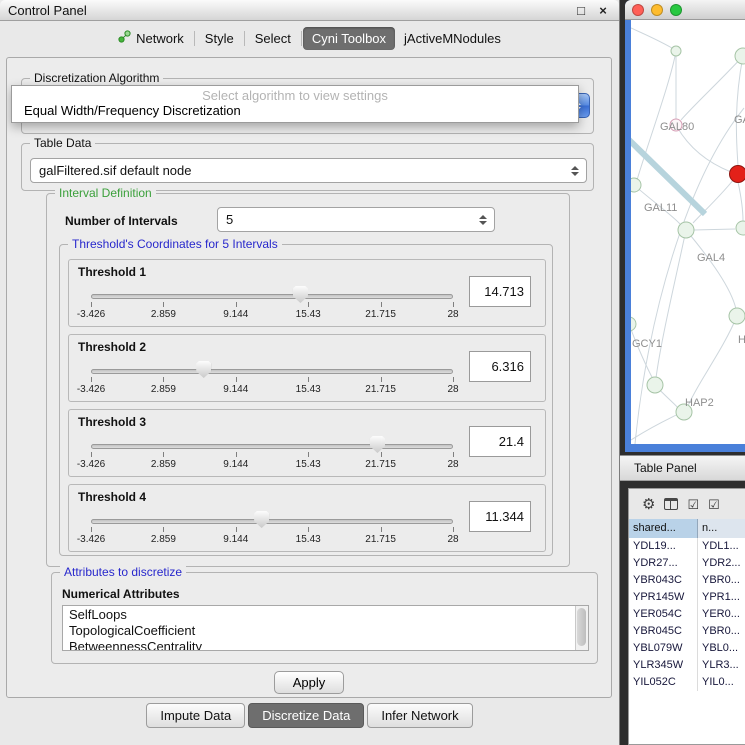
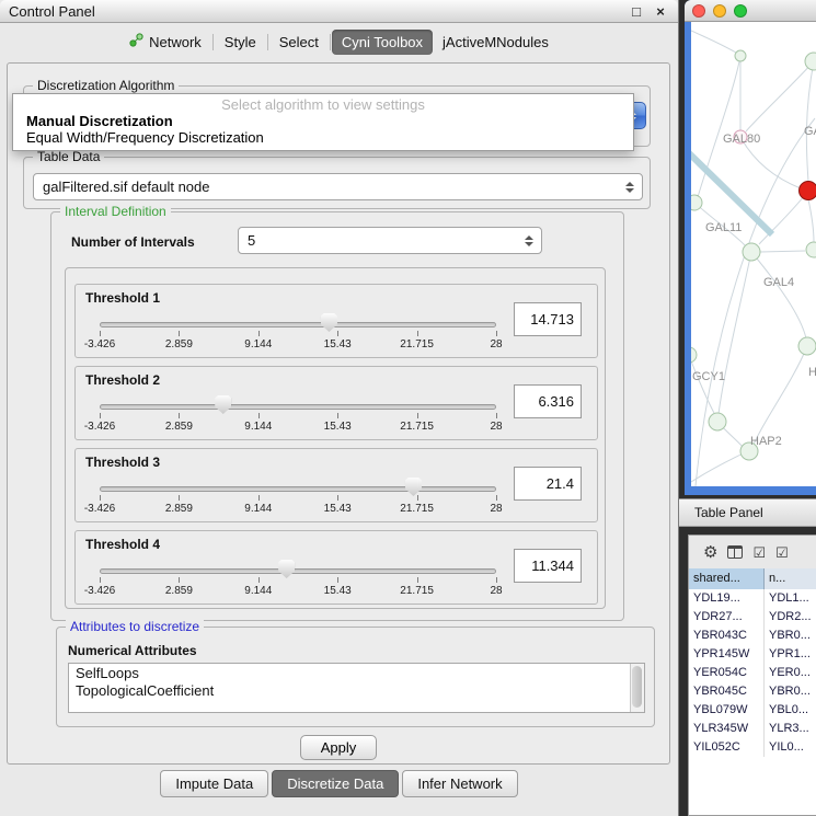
  Control Panel
  □
  ×
  Network
  Style
  Select
  Cyni Toolbox
  jActiveMNodules
  Discretization Algorithm
  Select algorithm to view settings
+ Manual Discretization
  Equal Width/Frequency Discretization
  Table Data
  galFiltered.sif default node
  Interval Definition
  Number of Intervals
  5
- Threshold's Coordinates for 5 Intervals
  Threshold 1
  -3.426
  2.859
  9.144
  15.43
  21.715
  28
  14.713
  Threshold 2
  -3.426
  2.859
  9.144
  15.43
  21.715
  28
  6.316
  Threshold 3
  -3.426
  2.859
  9.144
  15.43
  21.715
  28
  21.4
  Threshold 4
  -3.426
  2.859
  9.144
  15.43
  21.715
  28
  11.344
  Attributes to discretize
  Numerical Attributes
  SelfLoops
  TopologicalCoefficient
- BetweennessCentrality
  Apply
  Impute Data
  Discretize Data
  Infer Network
  GAL80
  GAL11
  GAL4
  GCY1
  HAP2
  H
  Table Panel
  ⚙
  ☑
  ☑
  shared...
  n...
  YDL19...
  YDL1...
  YDR27...
  YDR2...
  YBR043C
  YBR0...
  YPR145W
  YPR1...
  YER054C
  YER0...
  YBR045C
  YBR0...
  YBL079W
  YBL0...
  YLR345W
  YLR3...
  YIL052C
  YIL0...
